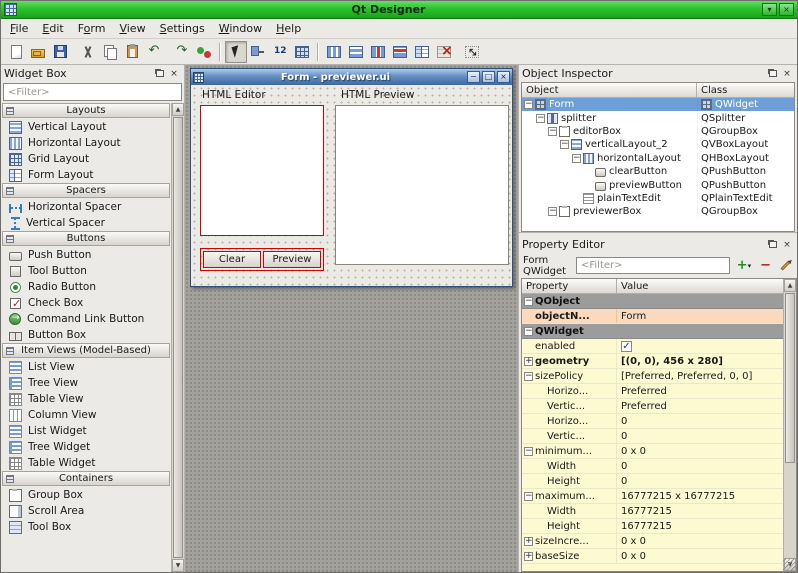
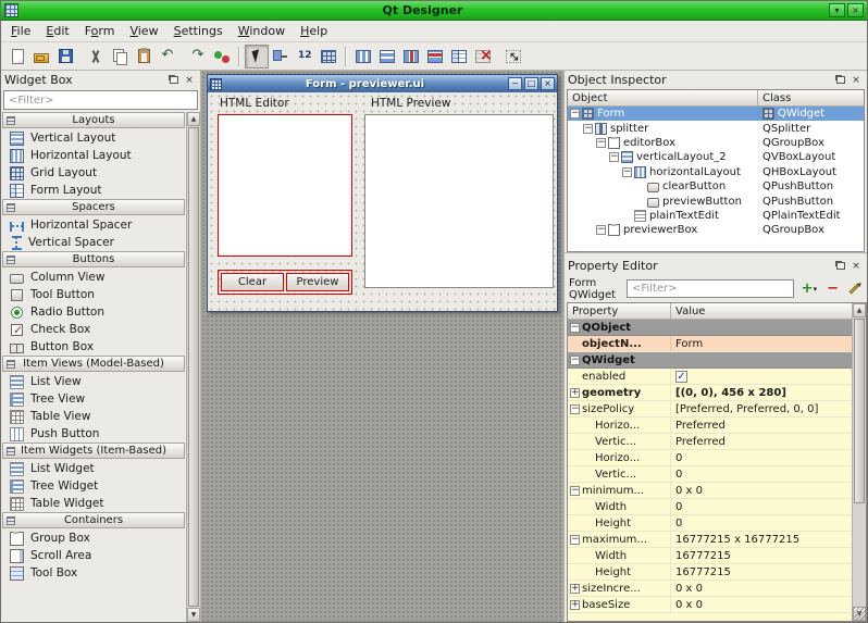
  Qt Designer
  ▾
  ×
  File
  Edit
  Form
  View
  Settings
  Window
  Help
  Widget Box
  ×
  <Filter>
  Layouts
  Vertical Layout
  Horizontal Layout
  Grid Layout
  Form Layout
  Spacers
  Horizontal Spacer
  Vertical Spacer
  Buttons
- Push Button
+ Column View
  Tool Button
  Radio Button
  Check Box
- Command Link Button
  Button Box
  Item Views (Model-Based)
  List View
  Tree View
  Table View
- Column View
+ Push Button
+ Item Widgets (Item-Based)
  List Widget
  Tree Widget
  Table Widget
  Containers
  Group Box
  Scroll Area
  Tool Box
  Form - previewer.ui
  −
  □
  ×
  HTML Editor
  HTML Preview
  Clear
  Preview
  Object Inspector
  ×
  Object
  Class
  −
  Form
  QWidget
  −
  splitter
  QSplitter
  −
  editorBox
  QGroupBox
  −
  verticalLayout_2
  QVBoxLayout
  −
  horizontalLayout
  QHBoxLayout
  clearButton
  QPushButton
  previewButton
  QPushButton
  plainTextEdit
  QPlainTextEdit
  −
  previewerBox
  QGroupBox
  Property Editor
  ×
  Form
  QWidget
  <Filter>
  +
  ▾
  −
  Property
  Value
  −
  QObject
  objectN...
  Form
  −
  QWidget
  enabled
  ✓
  +
  geometry
  [(0, 0), 456 x 280]
  −
  sizePolicy
  [Preferred, Preferred, 0, 0]
  Horizo...
  Preferred
  Vertic...
  Preferred
  Horizo...
  0
  Vertic...
  0
  −
  minimum...
  0 x 0
  Width
  0
  Height
  0
  −
  maximum...
  16777215 x 16777215
  Width
  16777215
  Height
  16777215
  +
  sizeIncre...
  0 x 0
  +
  baseSize
  0 x 0
